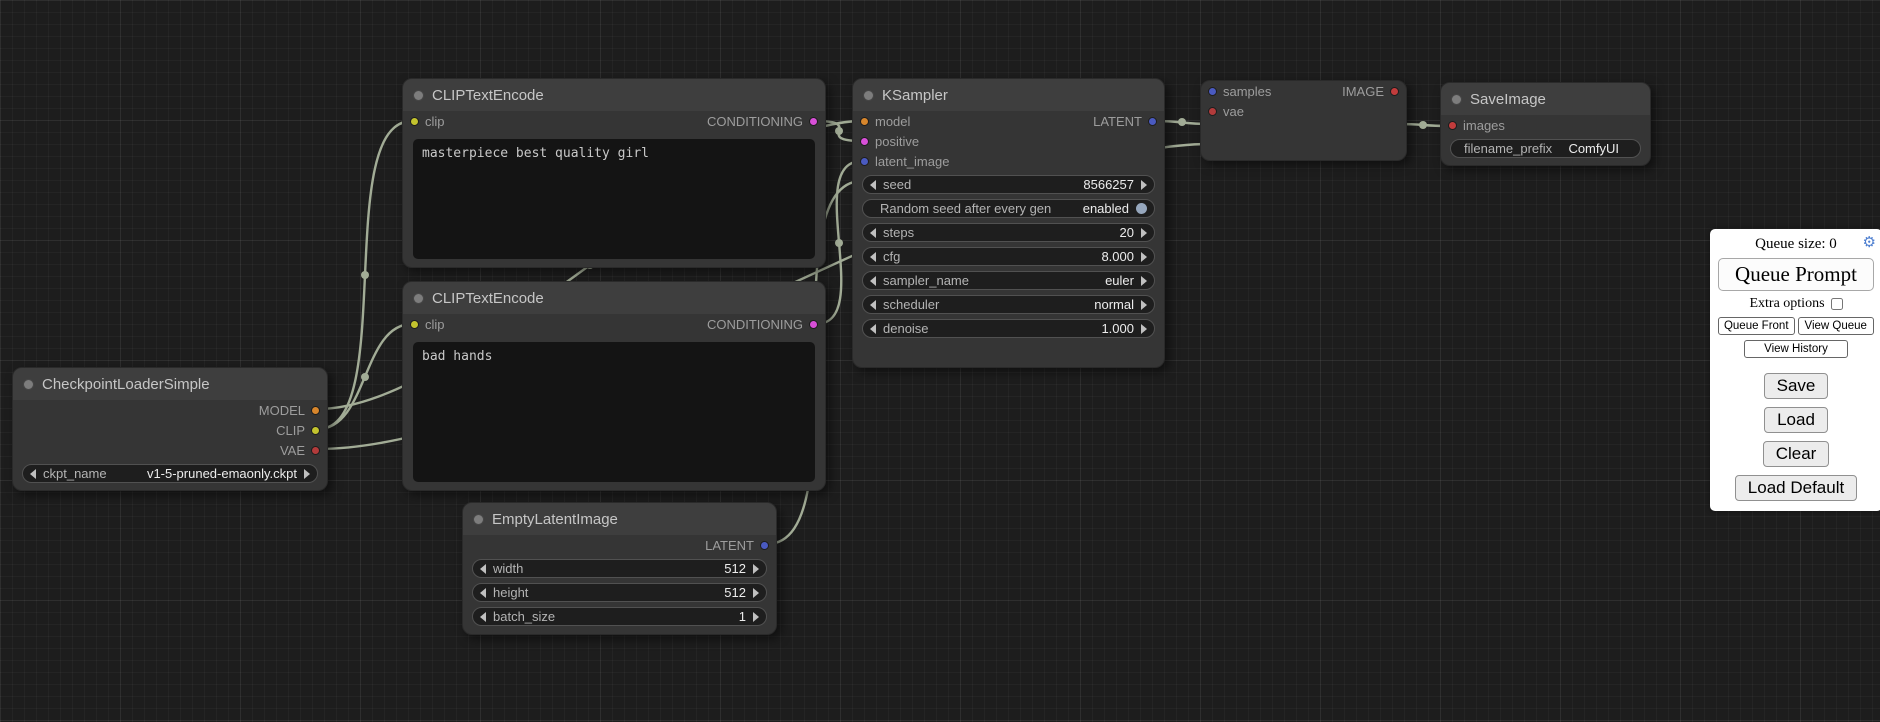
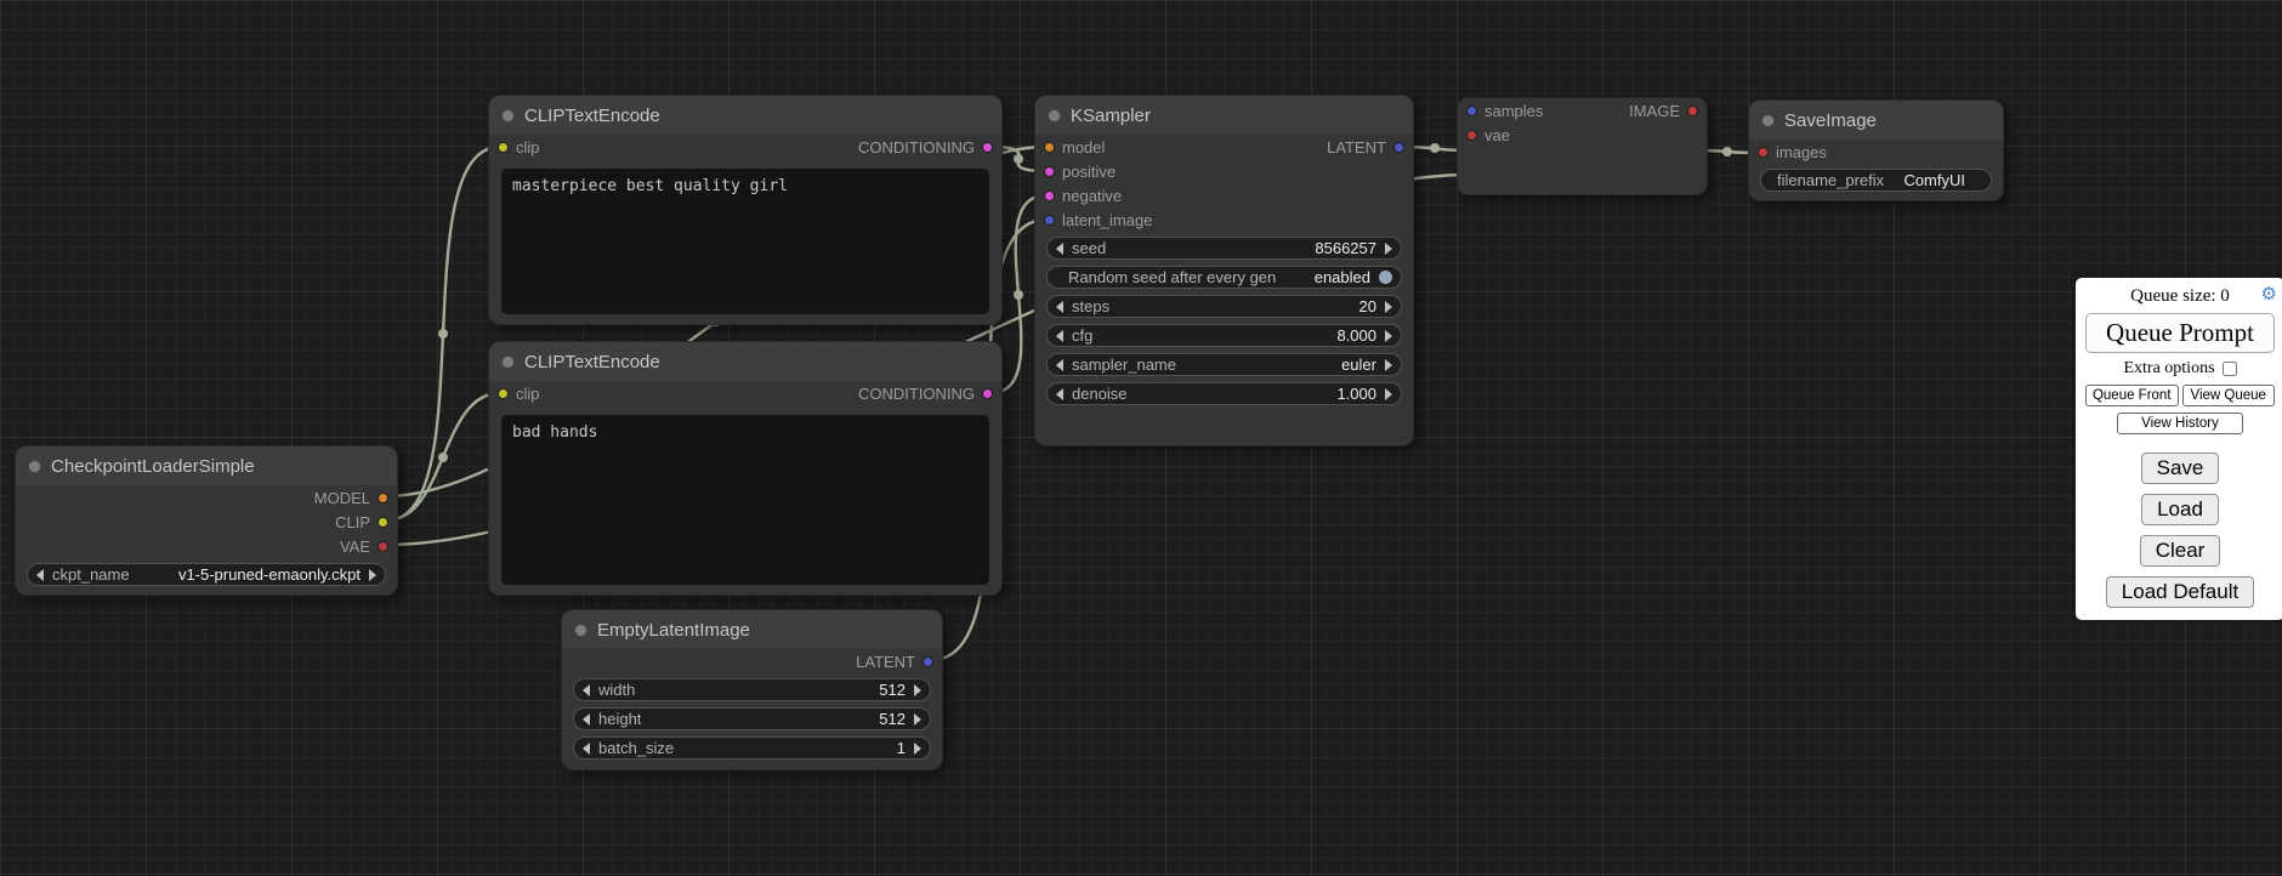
  CheckpointLoaderSimple
  MODEL
  CLIP
  VAE
  ckpt_name
  v1-5-pruned-emaonly.ckpt
  CLIPTextEncode
  clip
  CONDITIONING
  masterpiece best quality girl
  CLIPTextEncode
  clip
  CONDITIONING
  bad hands
  KSampler
  model
  LATENT
  positive
+ negative
  latent_image
  seed
  8566257
  Random seed after every gen
  enabled
  steps
  20
  cfg
  8.000
  sampler_name
  euler
- scheduler
- normal
  denoise
  1.000
  EmptyLatentImage
  LATENT
  width
  512
  height
  512
  batch_size
  1
  samples
  IMAGE
  vae
  SaveImage
  images
  filename_prefix
  ComfyUI
  Queue size: 0
  ⚙
  Queue Prompt
  Extra options
  Queue Front
  View Queue
  View History
  Save
  Load
  Clear
  Load Default
